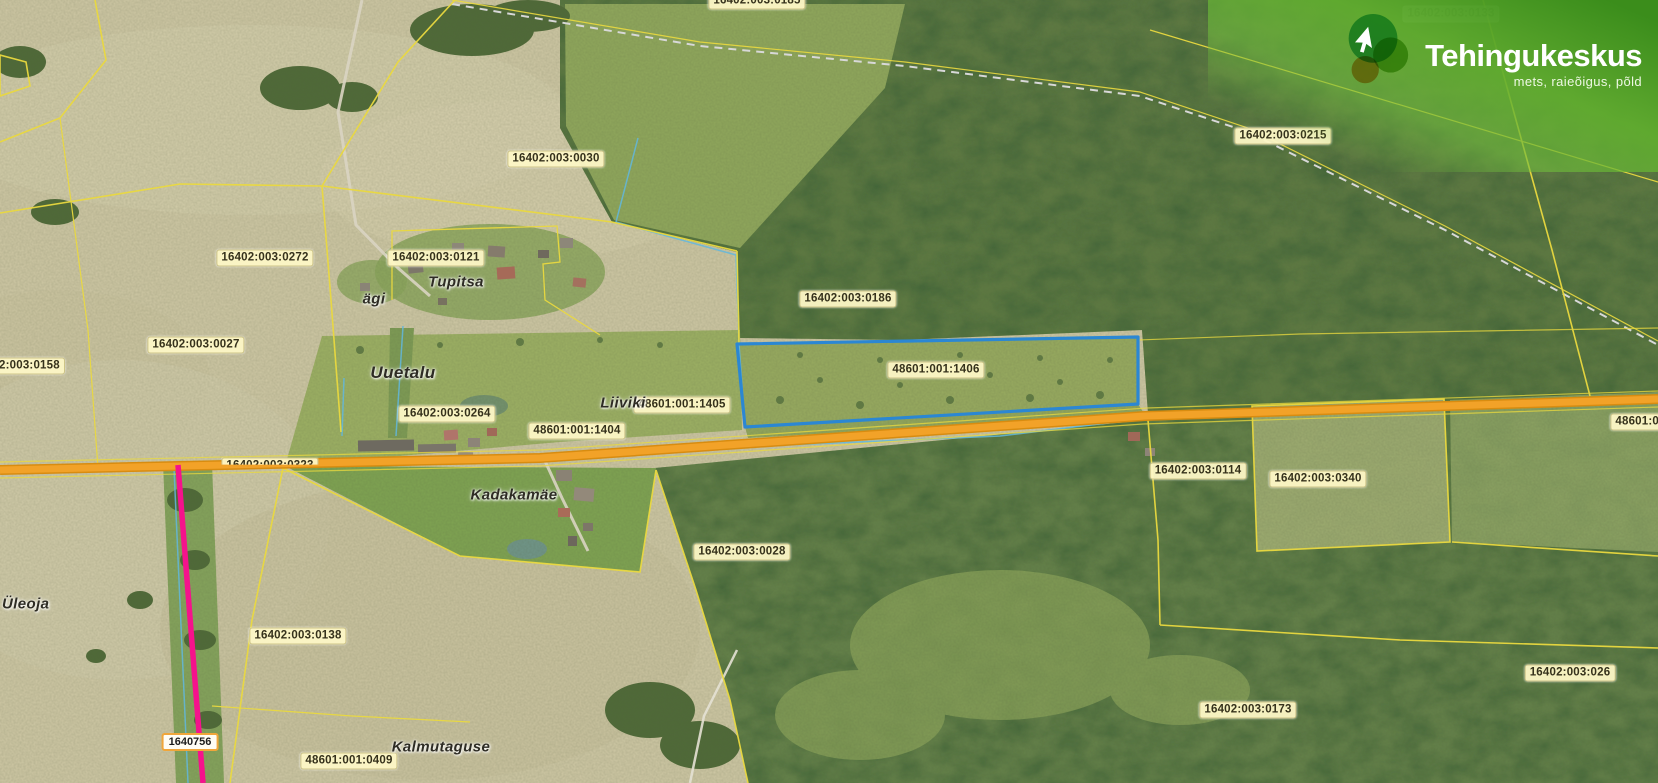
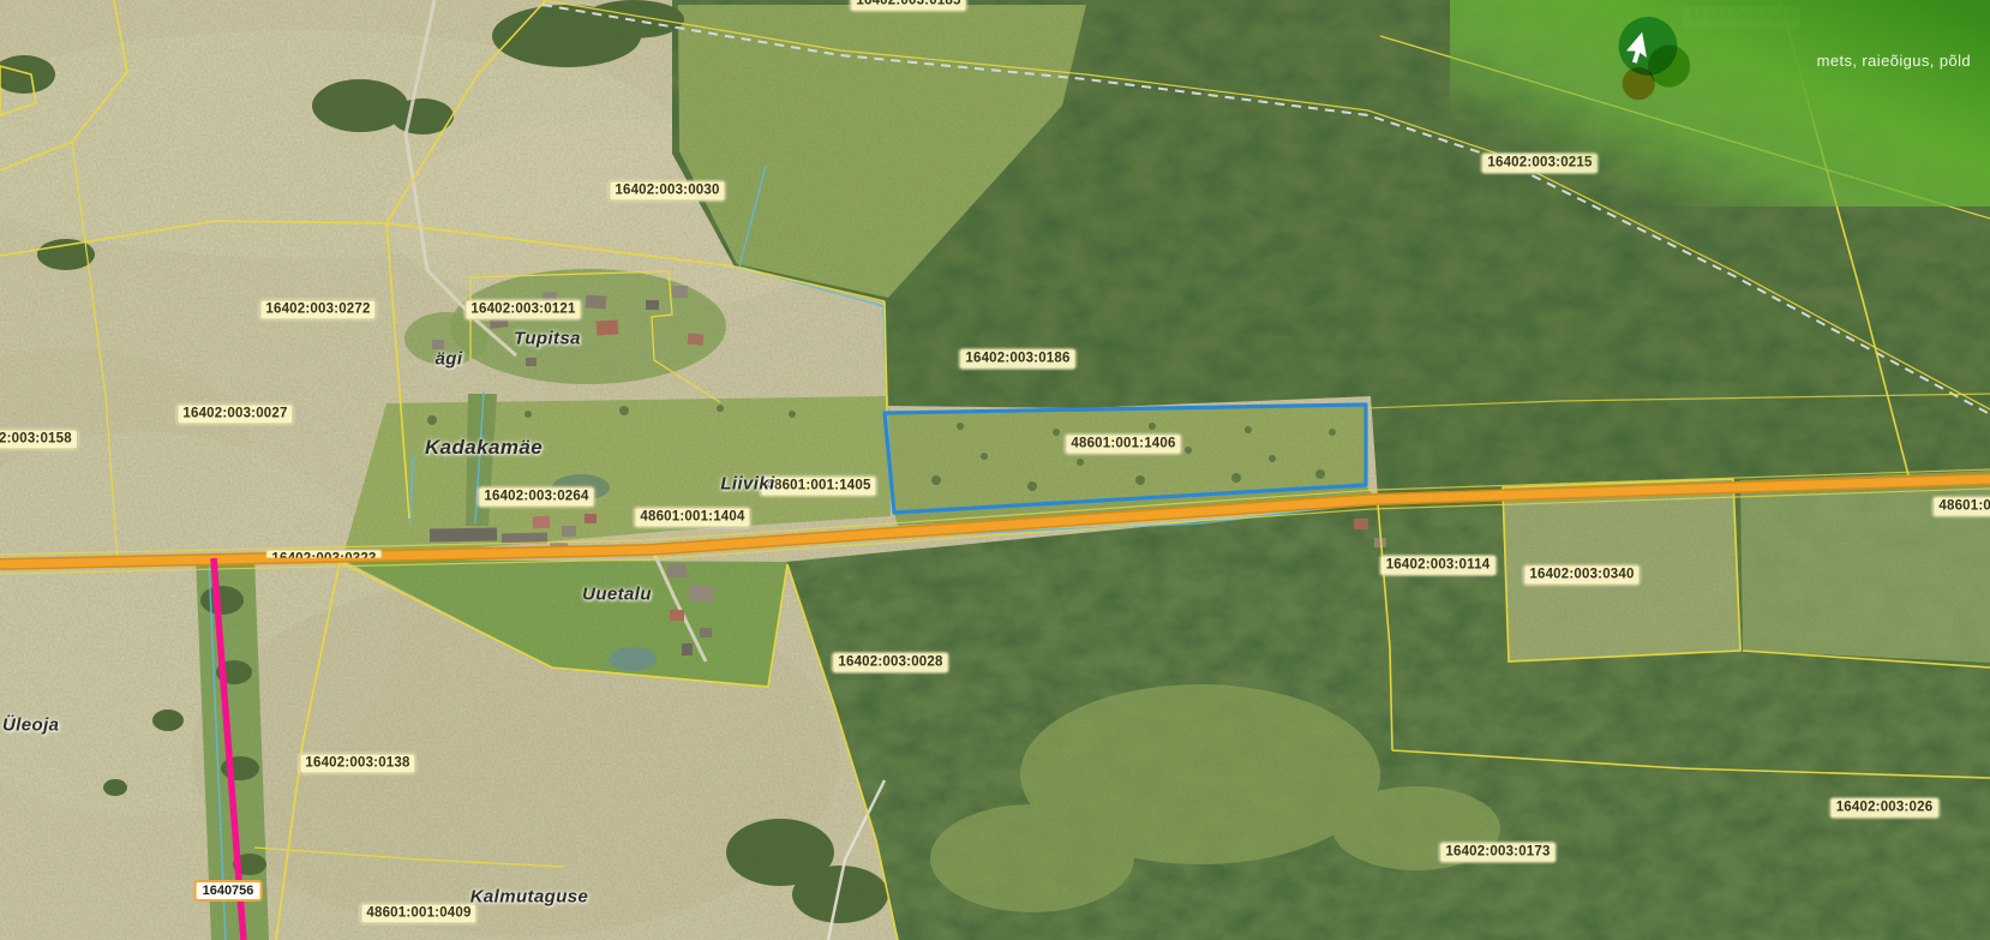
  16402:003:0185
  16402:003:0030
  16402:003:0272
  16402:003:0121
  16402:003:0186
  16402:003:0027
  2:003:0158
  16402:003:0264
  48601:001:1405
  48601:001:1404
  48601:001:1406
  48601:0
  16402:003:0114
  16402:003:0340
  16402:003:0028
  16402:003:0138
  16402:003:0173
  16402:003:026
  48601:001:0409
  ägi
  Tupitsa
- Uuetalu
+ Kadakamäe
  Liiviki
- Kadakamäe
+ Uuetalu
  Kalmutaguse
  Üleoja
  1640756
- Tehingukeskus
  mets, raieõigus, põld
